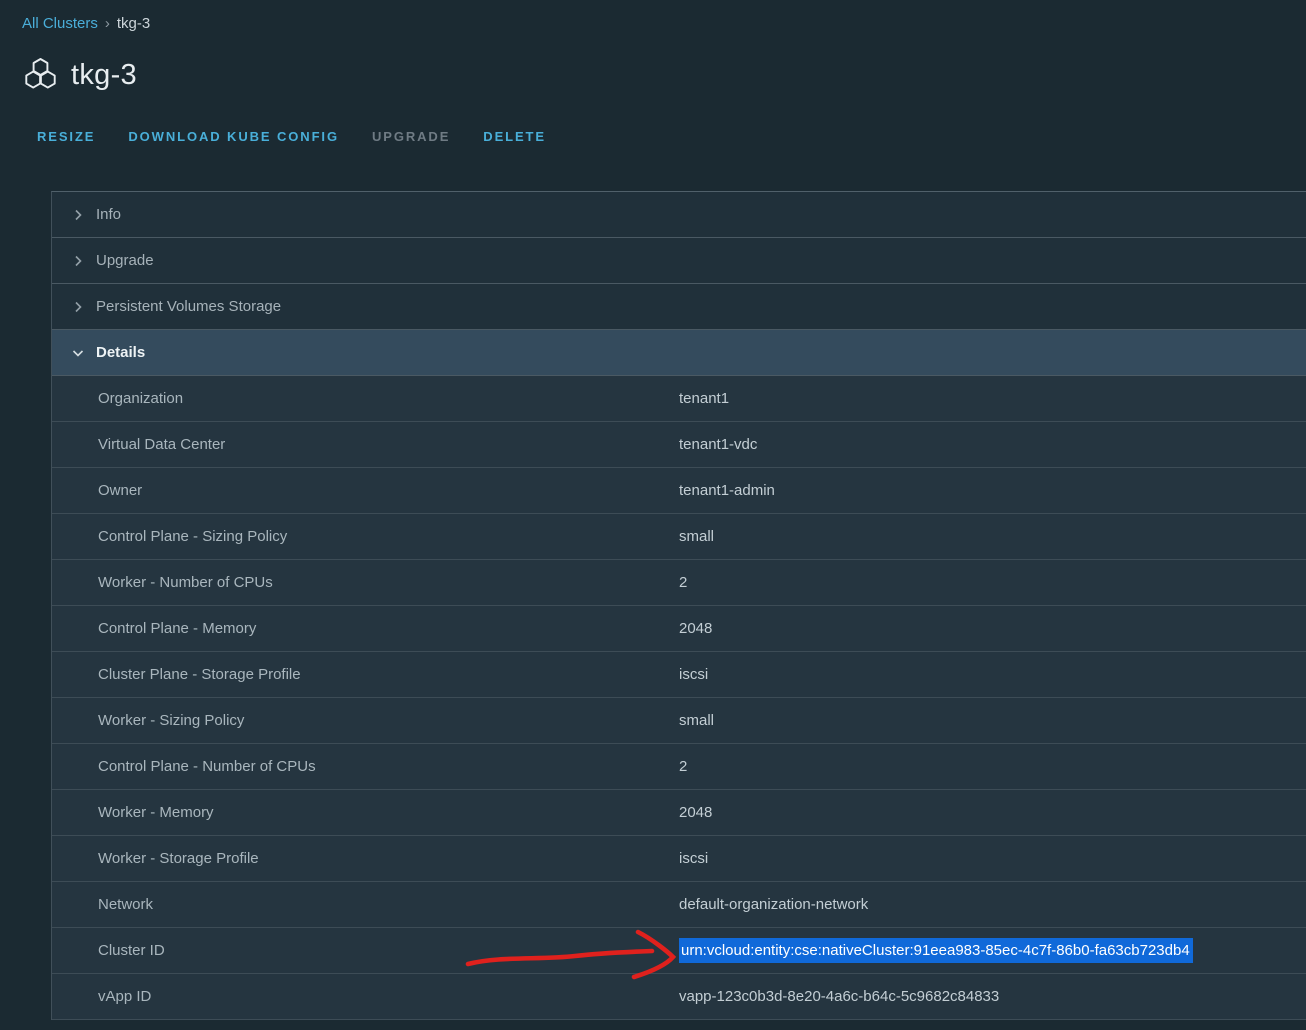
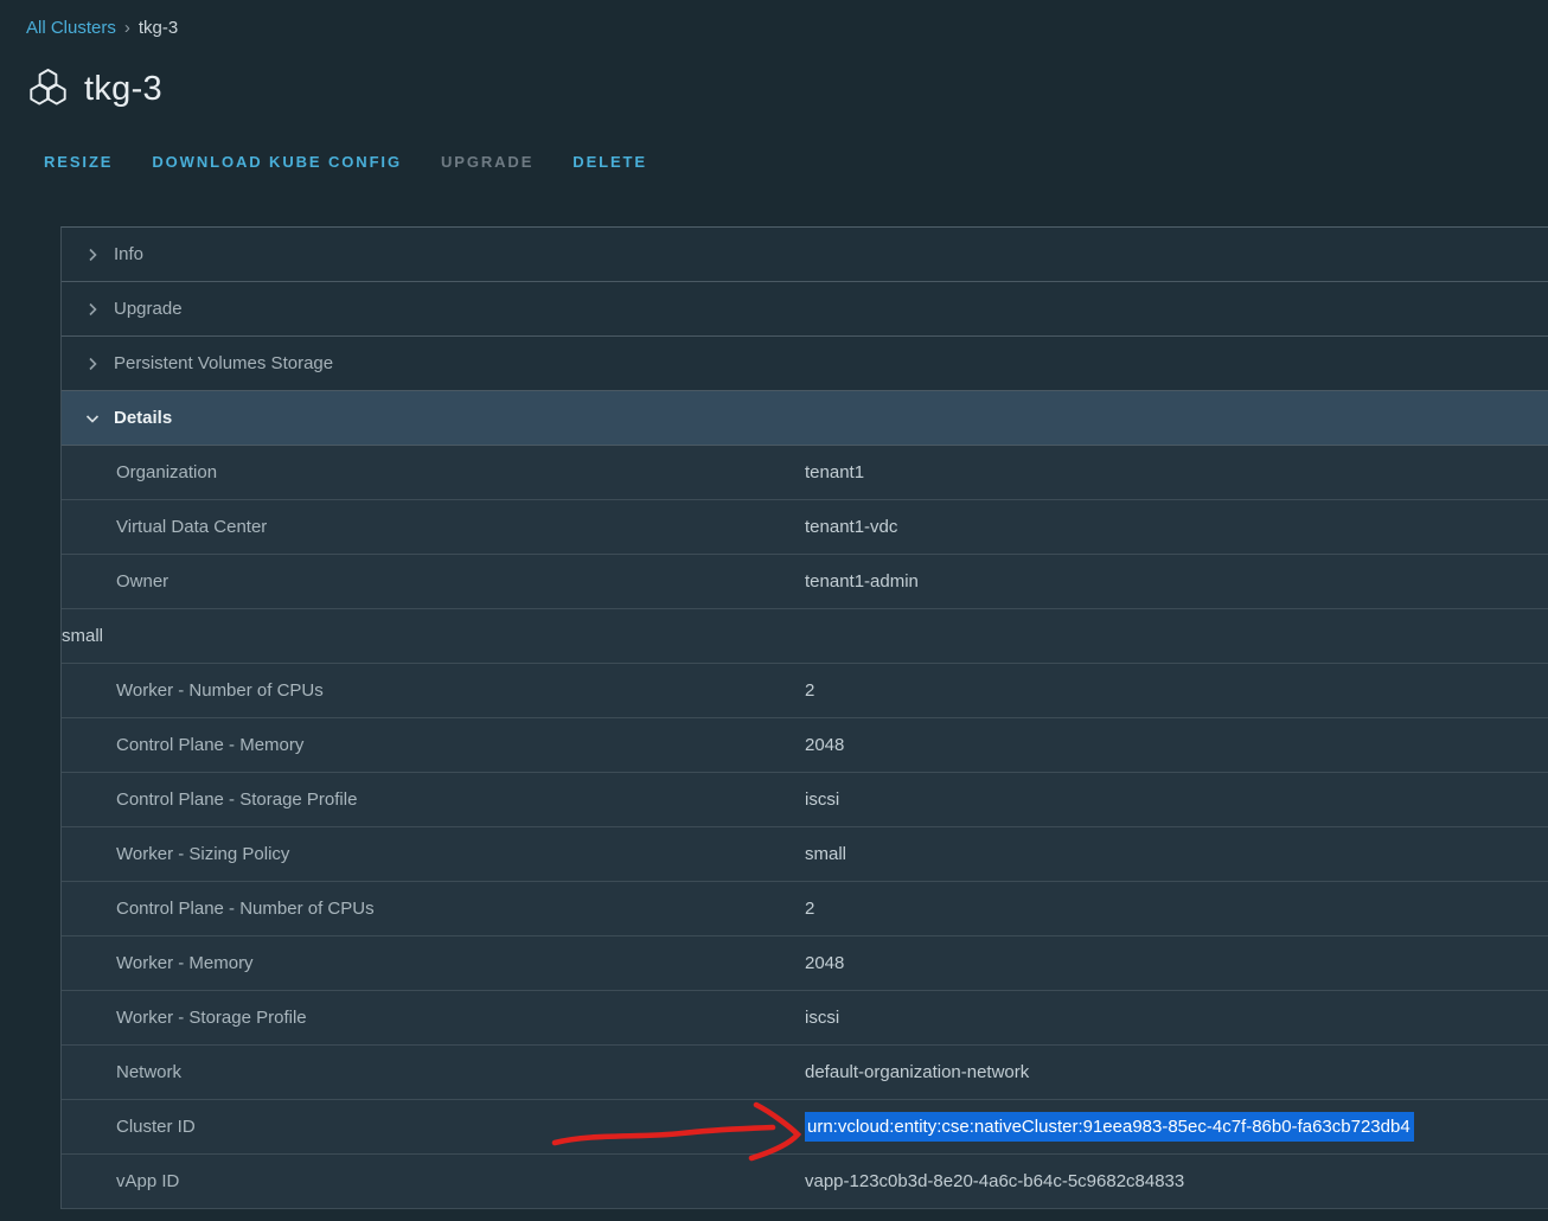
  All Clusters
  ›
  tkg-3
  tkg-3
  RESIZE
  DOWNLOAD KUBE CONFIG
  UPGRADE
  DELETE
  Info
  Upgrade
  Persistent Volumes Storage
  Details
  Organization
  tenant1
  Virtual Data Center
  tenant1-vdc
  Owner
  tenant1-admin
- Control Plane - Sizing Policy
  small
  Worker - Number of CPUs
  2
  Control Plane - Memory
  2048
- Cluster Plane - Storage Profile
+ Control Plane - Storage Profile
  iscsi
  Worker - Sizing Policy
  small
  Control Plane - Number of CPUs
  2
  Worker - Memory
  2048
  Worker - Storage Profile
  iscsi
  Network
  default-organization-network
  Cluster ID
  urn:vcloud:entity:cse:nativeCluster:91eea983-85ec-4c7f-86b0-fa63cb723db4
  vApp ID
  vapp-123c0b3d-8e20-4a6c-b64c-5c9682c84833
